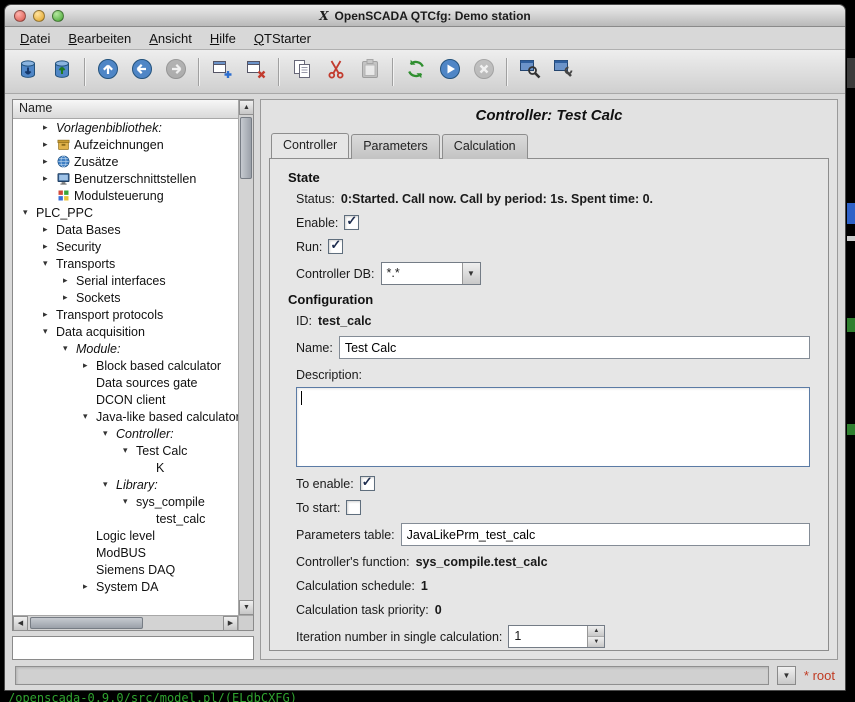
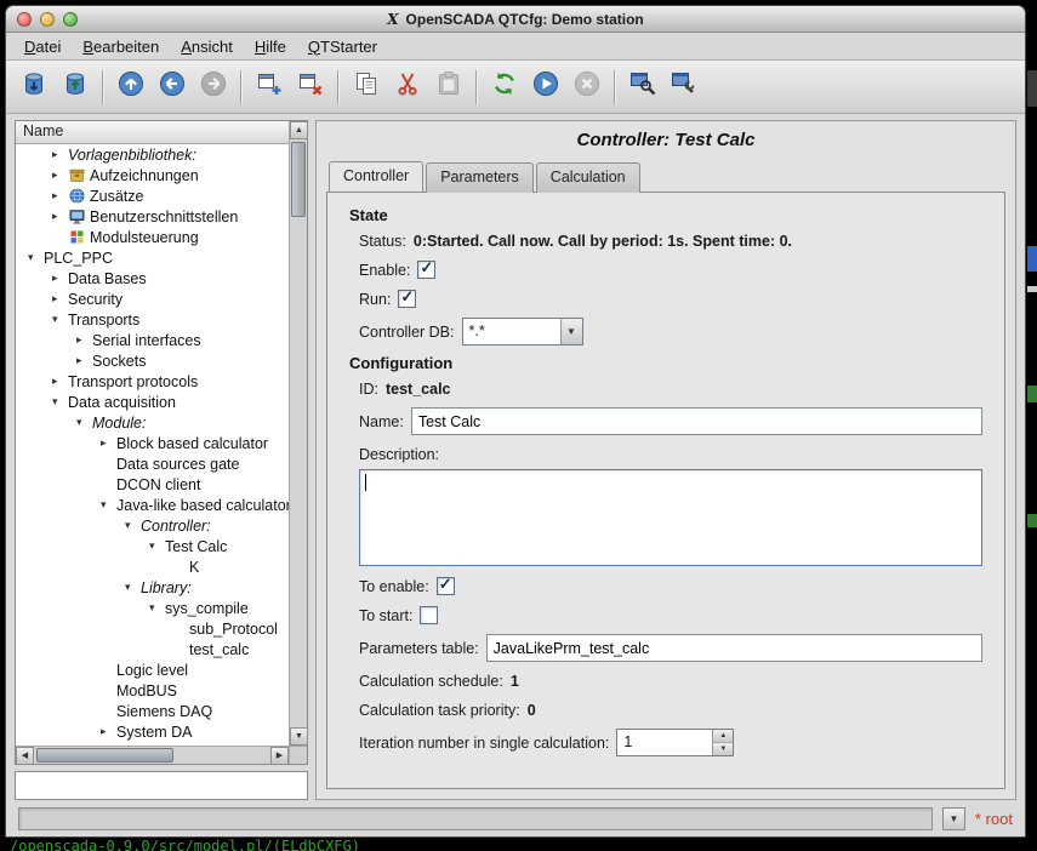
  X OpenSCADA QTCfg: Demo station
  Datei
  Bearbeiten
  Ansicht
  Hilfe
  QTStarter
  Name
  ▸
  Vorlagenbibliothek:
  ▸
  Aufzeichnungen
  ▸
  Zusätze
  ▸
  Benutzerschnittstellen
  Modulsteuerung
  ▾
  PLC_PPC
  ▸
  Data Bases
  ▸
  Security
  ▾
  Transports
  ▸
  Serial interfaces
  ▸
  Sockets
  ▸
  Transport protocols
  ▾
  Data acquisition
  ▾
  Module:
  ▸
  Block based calculator
  Data sources gate
  DCON client
  ▾
  Java-like based calculato
  ▾
  Controller:
  ▾
  Test Calc
  K
  ▾
  Library:
  ▾
  sys_compile
+ sub_Protocol
  test_calc
  Logic level
  ModBUS
  Siemens DAQ
  ▸
  System DA
  Controller: Test Calc
  Controller
  Parameters
  Calculation
  State
  Status:
  0:Started. Call now. Call by period: 1s. Spent time: 0.
  Enable:
  Run:
  Controller DB:
  *.*
  ▼
  Configuration
  ID:
  test_calc
  Name:
  Test Calc
  Description:
  To enable:
  To start:
  Parameters table:
  JavaLikePrm_test_calc
- Controller's function:
- sys_compile.test_calc
  Calculation schedule:
  1
  Calculation task priority:
  0
  Iteration number in single calculation:
  1
  ▼
  * root
  /openscada-0.9.0/src/model.pl/(ELdbCXFG)
